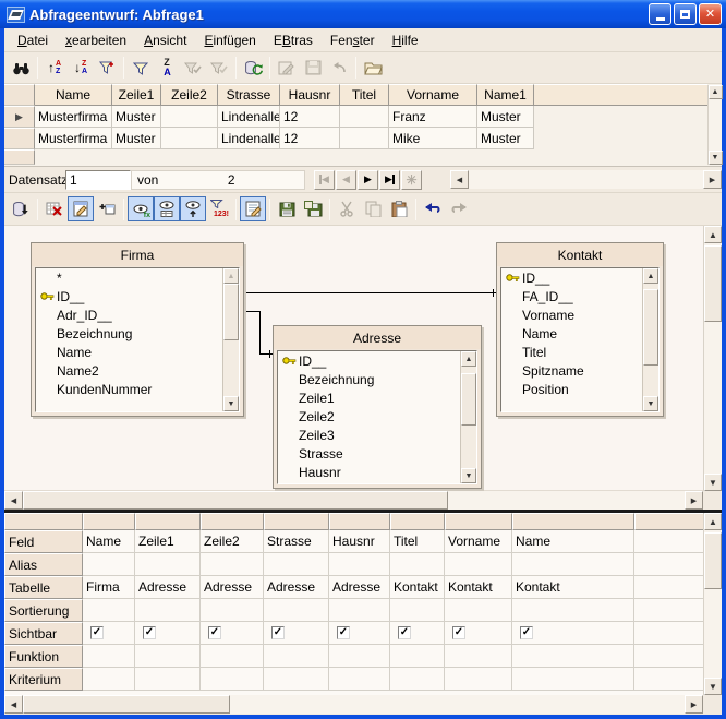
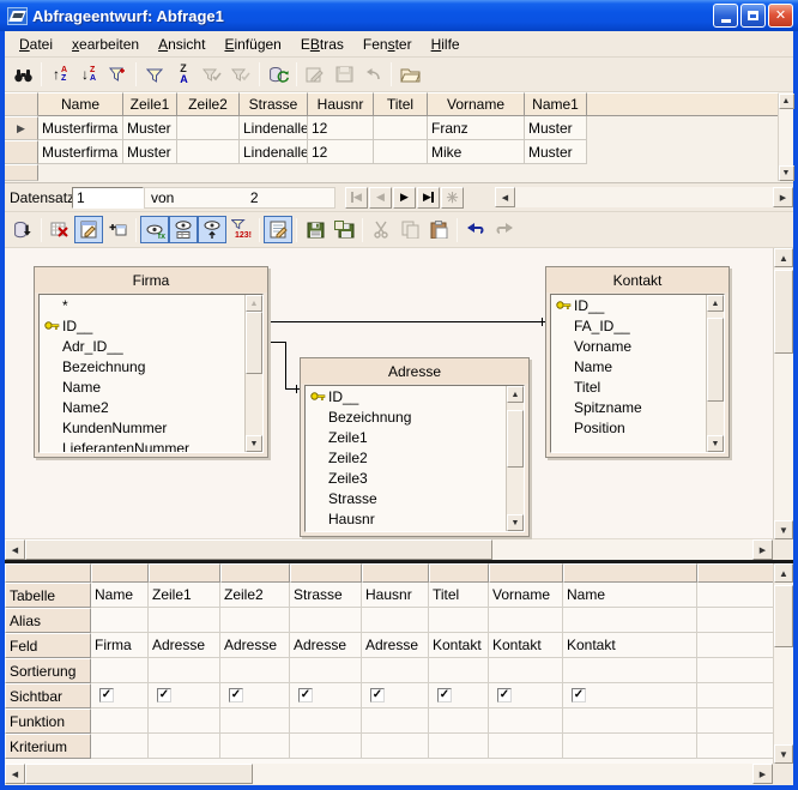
  Abfrageentwurf: Abfrage1
  ✕
  Datei
  xearbeiten
  Ansicht
  Einfügen
  EBtras
  Fenster
  Hilfe
  ↑
  ↓
  Z
  A
  Name
  Zeile1
  Zeile2
  Strasse
  Hausnr
  Titel
  Vorname
  Name1
  ▶
  Musterfirma
  Muster
  Lindenalle
  12
  Franz
  Muster
  Musterfirma
  Muster
  Lindenalle
  12
  Mike
  Muster
  Datensat
  1
  von
  2
  ◀
  ◀
  ▶
  ▶
  ✳
  Firma
  *
  ID__
  Adr_ID__
  Bezeichnung
  Name
  Name2
  KundenNummer
+ LieferantenNummer
  Adresse
  ID__
  Bezeichnung
  Zeile1
  Zeile2
  Zeile3
  Strasse
  Hausnr
  Kontakt
  ID__
  FA_ID__
  Vorname
  Name
  Titel
  Spitzname
  Position
  ▲
  ▼
- Feld
+ Tabelle
  Name
  Zeile1
  Zeile2
  Strasse
  Hausnr
  Titel
  Vorname
  Name
  Alias
- Tabelle
+ Feld
  Firma
  Adresse
  Adresse
  Adresse
  Adresse
  Kontakt
  Kontakt
  Kontakt
  Sortierung
  Sichtbar
  ✓
  ✓
  ✓
  ✓
  ✓
  ✓
  ✓
  ✓
  Funktion
  Kriterium
  ▲
  ▼
